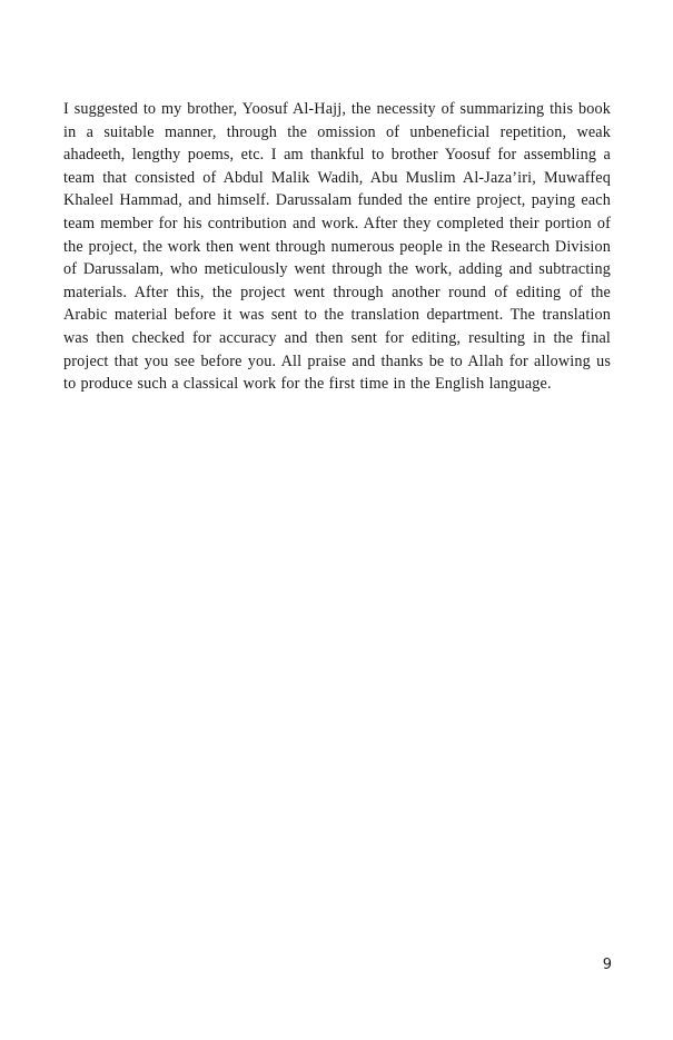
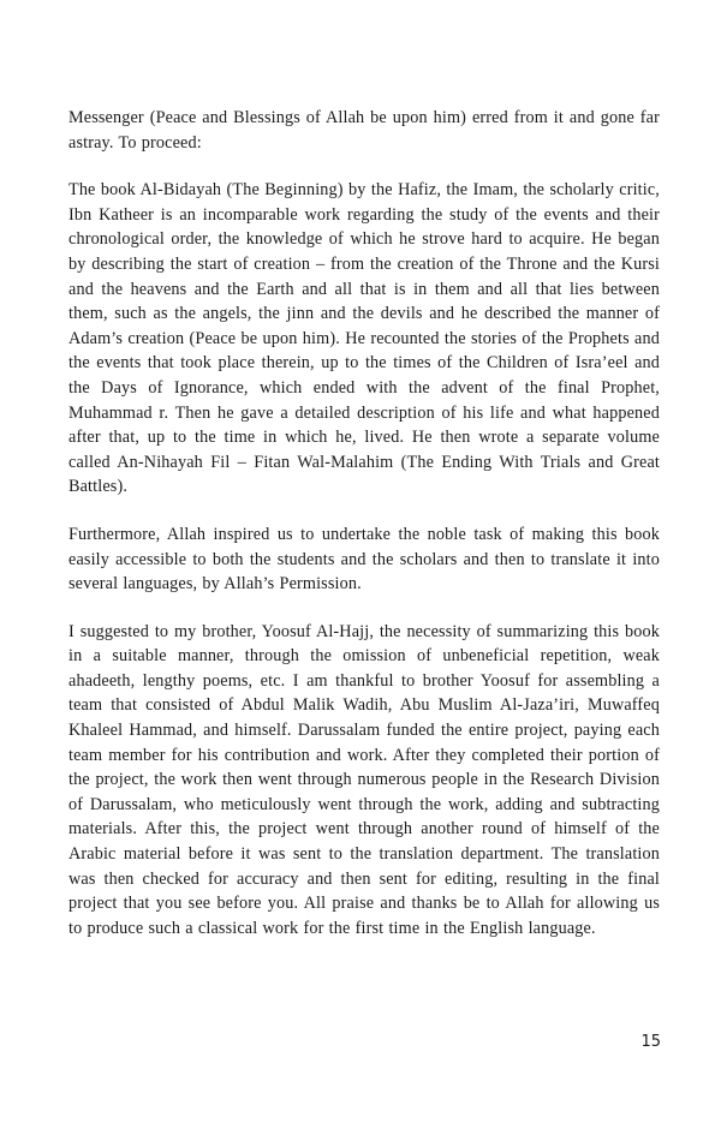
+ Messenger (Peace and Blessings of Allah be upon him) erred from it and gone far astray. To proceed:
+ The book Al-Bidayah (The Beginning) by the Hafiz, the Imam, the scholarly critic, Ibn Katheer is an incomparable work regarding the study of the events and their chronological order, the knowledge of which he strove hard to acquire. He began by describing the start of creation – from the creation of the Throne and the Kursi and the heavens and the Earth and all that is in them and all that lies between them, such as the angels, the jinn and the devils and he described the manner of Adam’s creation (Peace be upon him). He recounted the stories of the Prophets and the events that took place therein, up to the times of the Children of Isra’eel and the Days of Ignorance, which ended with the advent of the final Prophet, Muhammad r. Then he gave a detailed description of his life and what happened after that, up to the time in which he, lived. He then wrote a separate volume called An-Nihayah Fil – Fitan Wal-Malahim (The Ending With Trials and Great Battles).
+ Furthermore, Allah inspired us to undertake the noble task of making this book easily accessible to both the students and the scholars and then to translate it into several languages, by Allah’s Permission.
- I suggested to my brother, Yoosuf Al-Hajj, the necessity of summarizing this book in a suitable manner, through the omission of unbeneficial repetition, weak ahadeeth, lengthy poems, etc. I am thankful to brother Yoosuf for assembling a team that consisted of Abdul Malik Wadih, Abu Muslim Al-Jaza’iri, Muwaffeq Khaleel Hammad, and himself. Darussalam funded the entire project, paying each team member for his contribution and work. After they completed their portion of the project, the work then went through numerous people in the Research Division of Darussalam, who meticulously went through the work, adding and subtracting materials. After this, the project went through another round of editing of the Arabic material before it was sent to the translation department. The translation was then checked for accuracy and then sent for editing, resulting in the final project that you see before you. All praise and thanks be to Allah for allowing us to produce such a classical work for the first time in the English language.
+ I suggested to my brother, Yoosuf Al-Hajj, the necessity of summarizing this book in a suitable manner, through the omission of unbeneficial repetition, weak ahadeeth, lengthy poems, etc. I am thankful to brother Yoosuf for assembling a team that consisted of Abdul Malik Wadih, Abu Muslim Al-Jaza’iri, Muwaffeq Khaleel Hammad, and himself. Darussalam funded the entire project, paying each team member for his contribution and work. After they completed their portion of the project, the work then went through numerous people in the Research Division of Darussalam, who meticulously went through the work, adding and subtracting materials. After this, the project went through another round of himself of the Arabic material before it was sent to the translation department. The translation was then checked for accuracy and then sent for editing, resulting in the final project that you see before you. All praise and thanks be to Allah for allowing us to produce such a classical work for the first time in the English language.
- 9
+ 15
